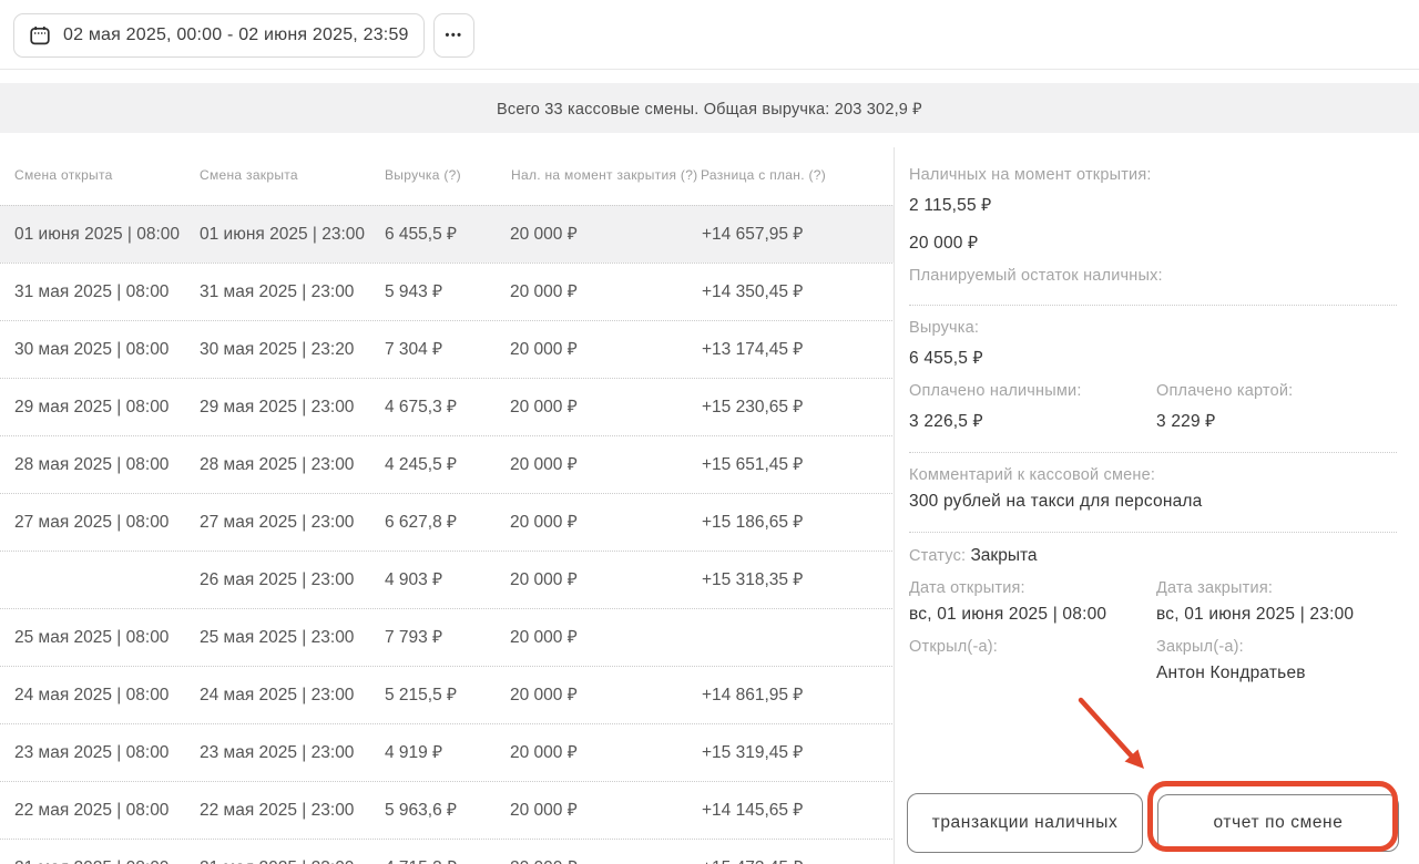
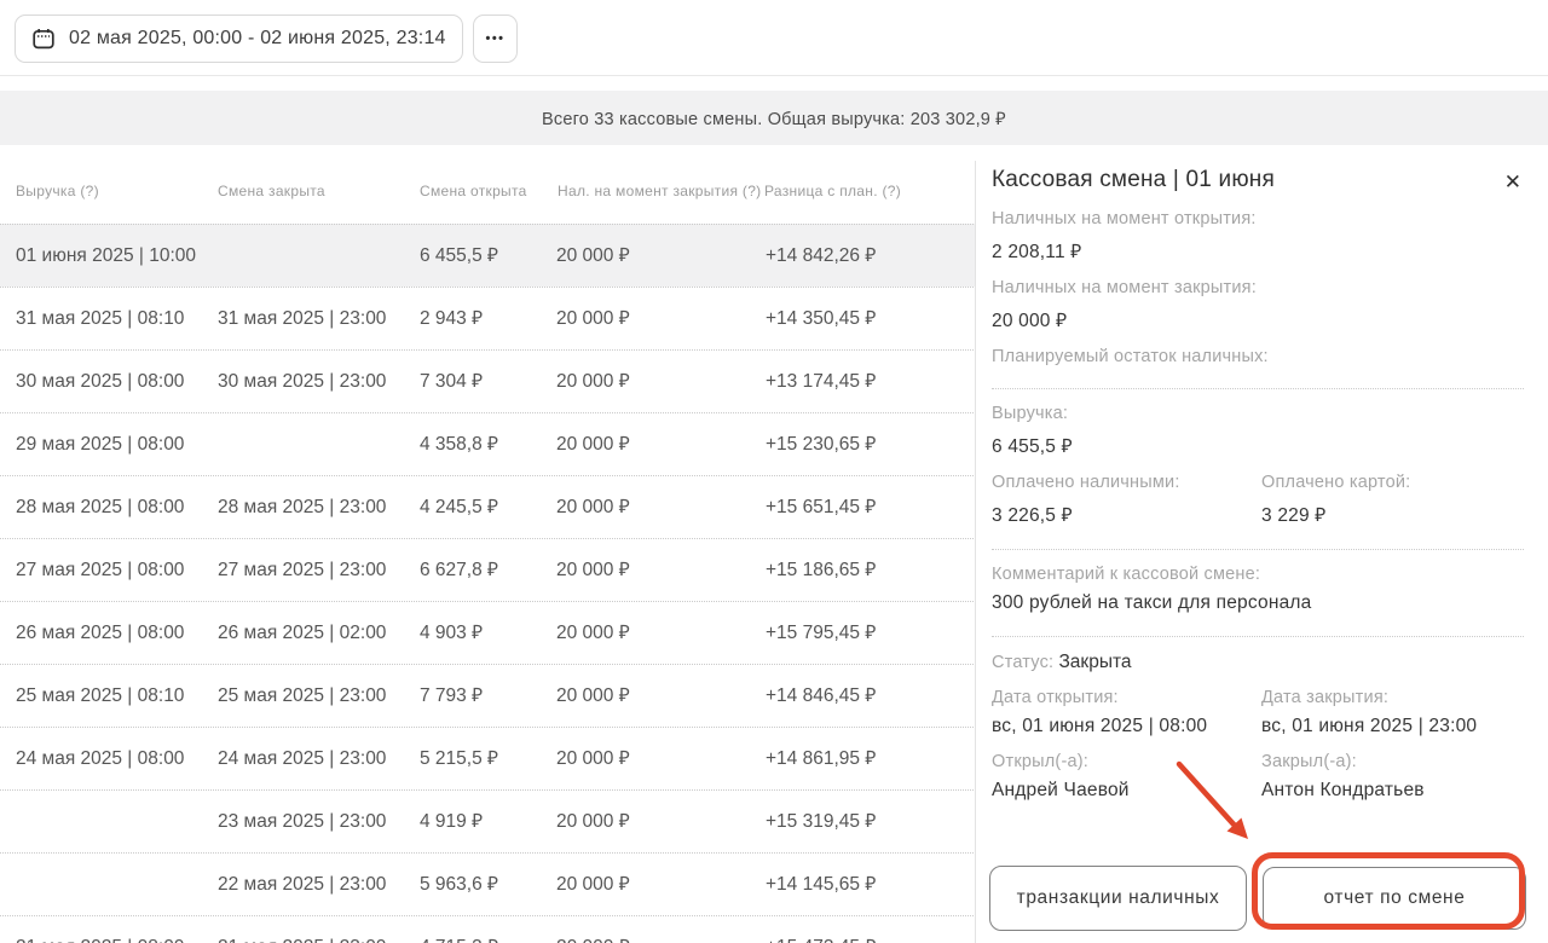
- 02 мая 2025, 00:00 - 02 июня 2025, 23:59
+ 02 мая 2025, 00:00 - 02 июня 2025, 23:14
  •••
  Всего 33 кассовые смены. Общая выручка: 203 302,9 ₽
- Смена открыта
+ Выручка (?)
  Смена закрыта
- Выручка (?)
+ Смена открыта
  Нал. на момент закрытия (?)
  Разница с план. (?)
- 01 июня 2025 | 08:00
+ 01 июня 2025 | 10:00
- 01 июня 2025 | 23:00
  6 455,5 ₽
  20 000 ₽
- +14 657,95 ₽
+ +14 842,26 ₽
- 31 мая 2025 | 08:00
+ 31 мая 2025 | 08:10
  31 мая 2025 | 23:00
- 5 943 ₽
+ 2 943 ₽
  20 000 ₽
  +14 350,45 ₽
  30 мая 2025 | 08:00
- 30 мая 2025 | 23:20
+ 30 мая 2025 | 23:00
  7 304 ₽
  20 000 ₽
  +13 174,45 ₽
  29 мая 2025 | 08:00
- 29 мая 2025 | 23:00
- 4 675,3 ₽
+ 4 358,8 ₽
  20 000 ₽
  +15 230,65 ₽
  28 мая 2025 | 08:00
  28 мая 2025 | 23:00
  4 245,5 ₽
  20 000 ₽
  +15 651,45 ₽
  27 мая 2025 | 08:00
  27 мая 2025 | 23:00
  6 627,8 ₽
  20 000 ₽
  +15 186,65 ₽
+ 26 мая 2025 | 08:00
- 26 мая 2025 | 23:00
+ 26 мая 2025 | 02:00
  4 903 ₽
  20 000 ₽
- +15 318,35 ₽
+ +15 795,45 ₽
- 25 мая 2025 | 08:00
+ 25 мая 2025 | 08:10
  25 мая 2025 | 23:00
  7 793 ₽
  20 000 ₽
+ +14 846,45 ₽
  24 мая 2025 | 08:00
  24 мая 2025 | 23:00
  5 215,5 ₽
  20 000 ₽
  +14 861,95 ₽
- 23 мая 2025 | 08:00
  23 мая 2025 | 23:00
  4 919 ₽
  20 000 ₽
  +15 319,45 ₽
- 22 мая 2025 | 08:00
  22 мая 2025 | 23:00
  5 963,6 ₽
  20 000 ₽
  +14 145,65 ₽
+ Кассовая смена | 01 июня
+ ✕
  Наличных на момент открытия:
- 2 115,55 ₽
+ 2 208,11 ₽
+ Наличных на момент закрытия:
  20 000 ₽
  Планируемый остаток наличных:
  Выручка:
  6 455,5 ₽
  Оплачено наличными:
  3 226,5 ₽
  Оплачено картой:
  3 229 ₽
  Комментарий к кассовой смене:
  300 рублей на такси для персонала
  Статус: Закрыта
  Дата открытия:
  вс, 01 июня 2025 | 08:00
  Дата закрытия:
  вс, 01 июня 2025 | 23:00
  Открыл(-а):
+ Андрей Чаевой
  Закрыл(-а):
  Антон Кондратьев
  транзакции наличных
  отчет по смене
